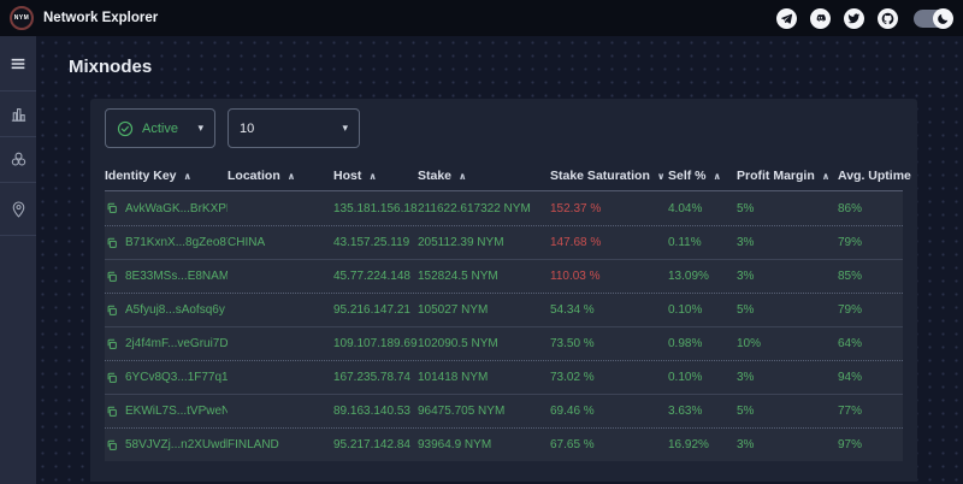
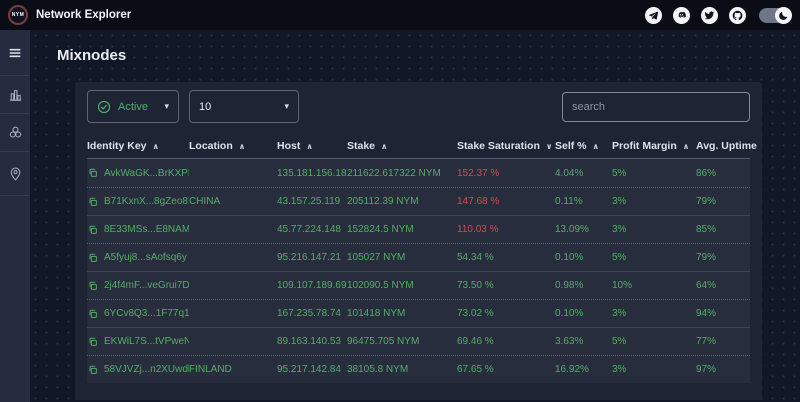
  Network Explorer
  Mixnodes
  Active
  ▾
  10
  ▾
+ search
  Identity Key
  ∧
  Location
  ∧
  Host
  ∧
  Stake
  ∧
  Stake Saturation
  ∨
  Self %
  ∧
  Profit Margin
  ∧
  Avg. Uptime
  AvkWaGK...BrKXP
  135.181.156.18
  211622.617322 NYM
  152.37 %
  4.04%
  5%
  86%
  B71KxnX...8gZeo8
  CHINA
  43.157.25.119
  205112.39 NYM
  147.68 %
  0.11%
  3%
  79%
  8E33MSs...E8NAM
  45.77.224.148
  152824.5 NYM
  110.03 %
  13.09%
  3%
  85%
  A5fyuj8...sAofsq6y
  95.216.147.21
  105027 NYM
  54.34 %
  0.10%
  5%
  79%
  2j4f4mF...veGrui7D
  109.107.189.69
  102090.5 NYM
  73.50 %
  0.98%
  10%
  64%
  6YCv8Q3...1F77q1
  167.235.78.74
  101418 NYM
  73.02 %
  0.10%
  3%
  94%
  EKWiL7S...tVPweN
  89.163.140.53
  96475.705 NYM
  69.46 %
  3.63%
  5%
  77%
  58VJVZj...n2XUwd
  FINLAND
  95.217.142.84
- 93964.9 NYM
+ 38105.8 NYM
  67.65 %
  16.92%
  3%
  97%
